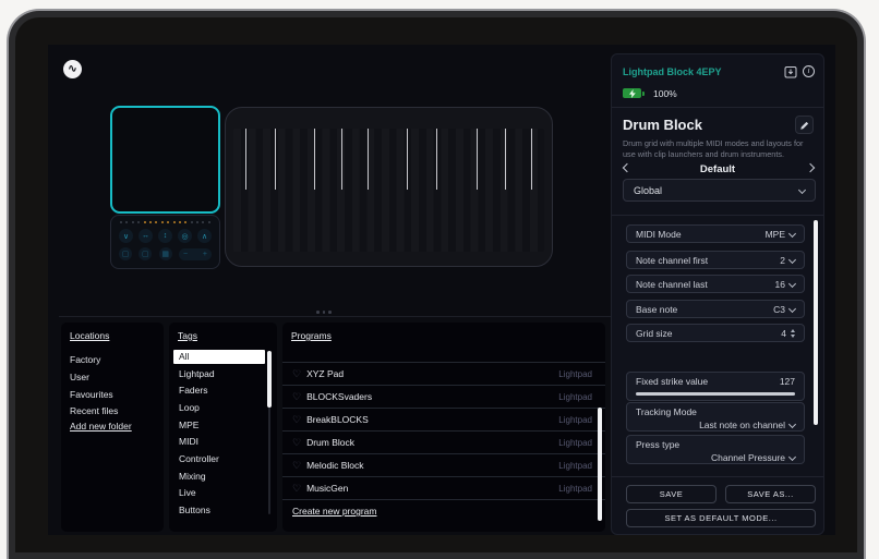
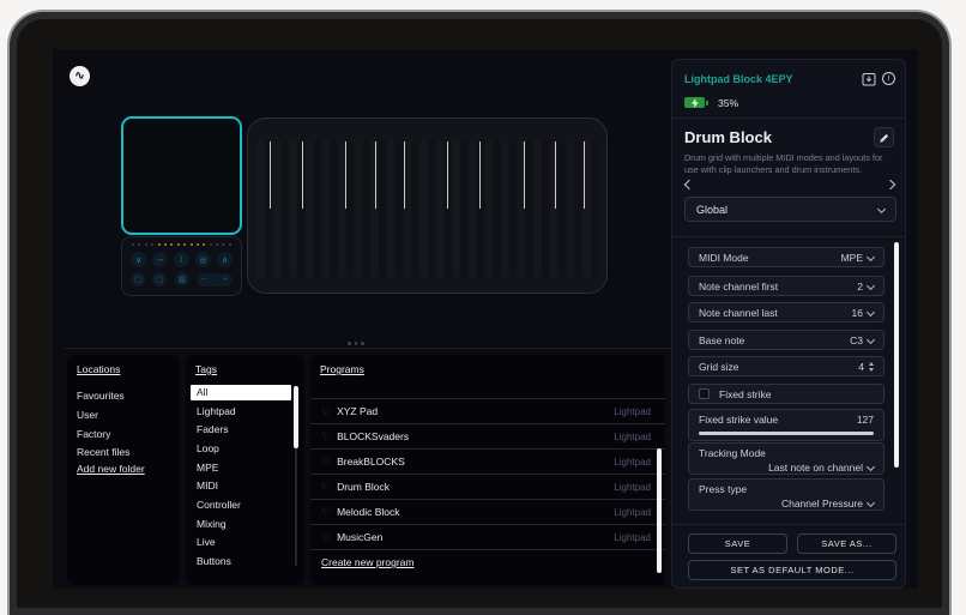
  ∿
  Locations
- Factory
+ Favourites
  User
- Favourites
+ Factory
  Recent files
  Add new folder
  Tags
  All
  Lightpad
  Faders
  Loop
  MPE
  MIDI
  Controller
  Mixing
  Live
  Buttons
  Programs
  ♡
  XYZ Pad
  Lightpad
  ♡
  BLOCKSvaders
  Lightpad
  ♡
  BreakBLOCKS
  Lightpad
  ♡
  Drum Block
  Lightpad
  ♡
  Melodic Block
  Lightpad
  ♡
  MusicGen
  Lightpad
  Create new program
  Lightpad Block 4EPY
- 100%
+ 35%
  Drum Block
  Drum grid with multiple MIDI modes and layouts for use with clip launchers and drum instruments.
- Default
  Global
  MIDI Mode
  MPE
  Note channel first
  2
  Note channel last
  16
  Base note
  C3
  Grid size
  4
+ Fixed strike
  Fixed strike value
  127
  Tracking Mode
  Last note on channel
  Press type
  Channel Pressure
  SAVE
  SAVE AS...
  SET AS DEFAULT MODE...
